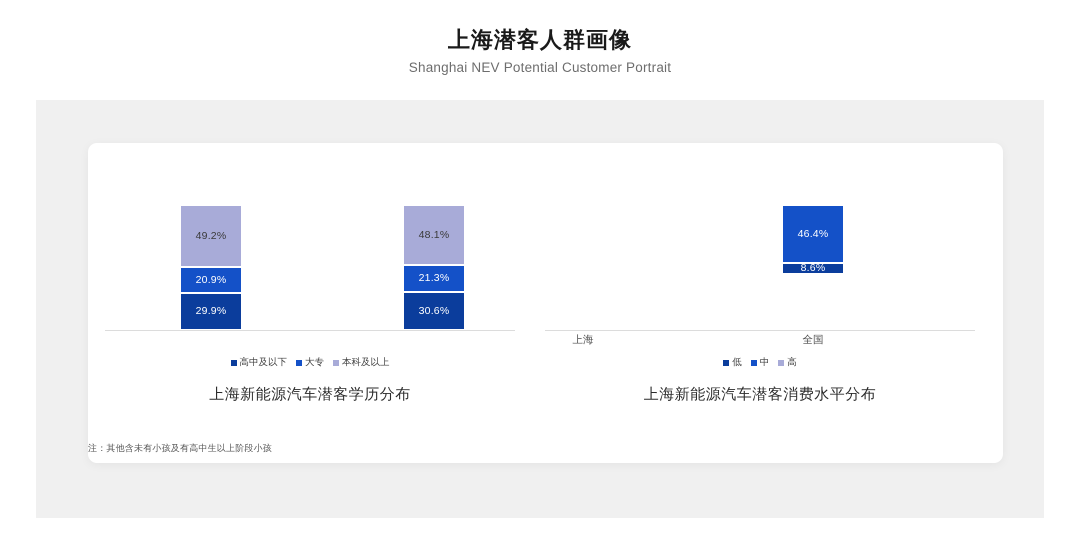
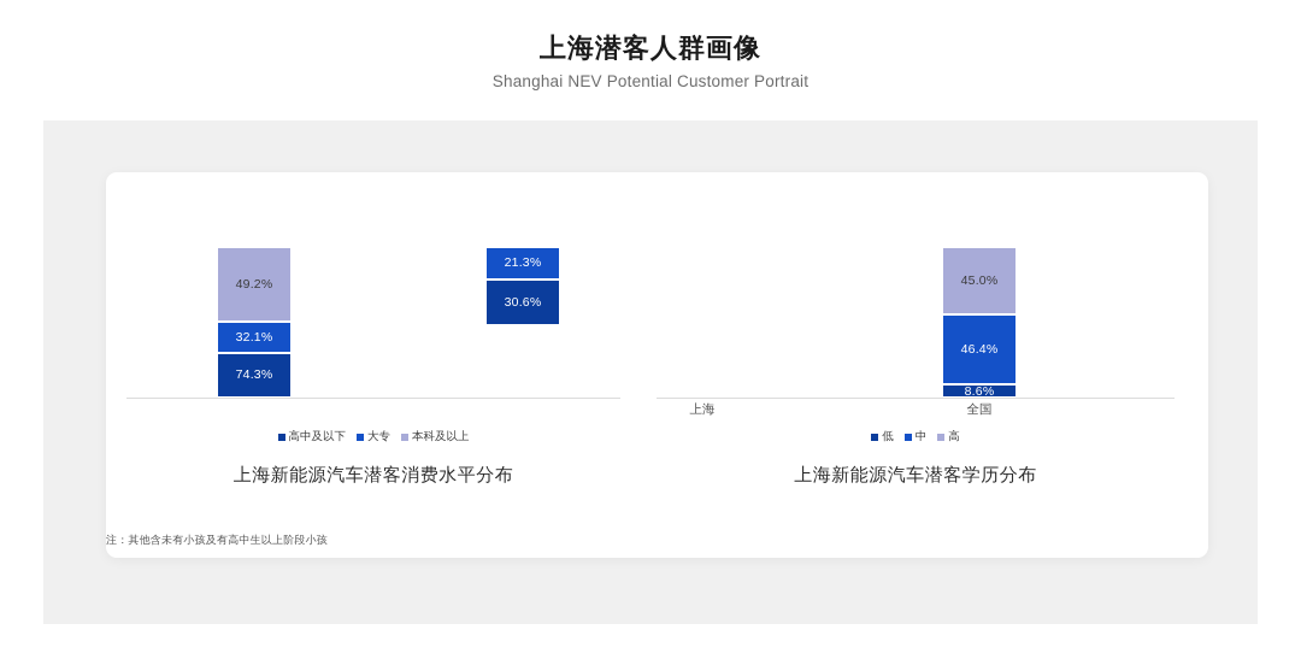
  上海潜客人群画像
  Shanghai NEV Potential Customer Portrait
  49.2%
- 20.9%
+ 32.1%
- 29.9%
+ 74.3%
- 48.1%
  21.3%
  30.6%
  高中及以下
  大专
  本科及以上
- 上海新能源汽车潜客学历分布
+ 上海新能源汽车潜客消费水平分布
+ 45.0%
  46.4%
  8.6%
  上海
  全国
  低
  中
  高
- 上海新能源汽车潜客消费水平分布
+ 上海新能源汽车潜客学历分布
  注：其他含未有小孩及有高中生以上阶段小孩
